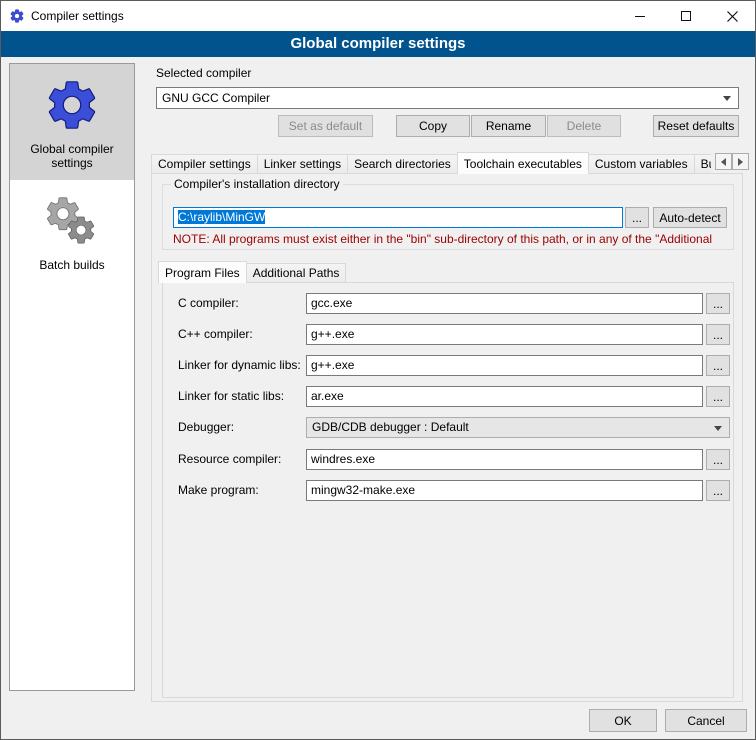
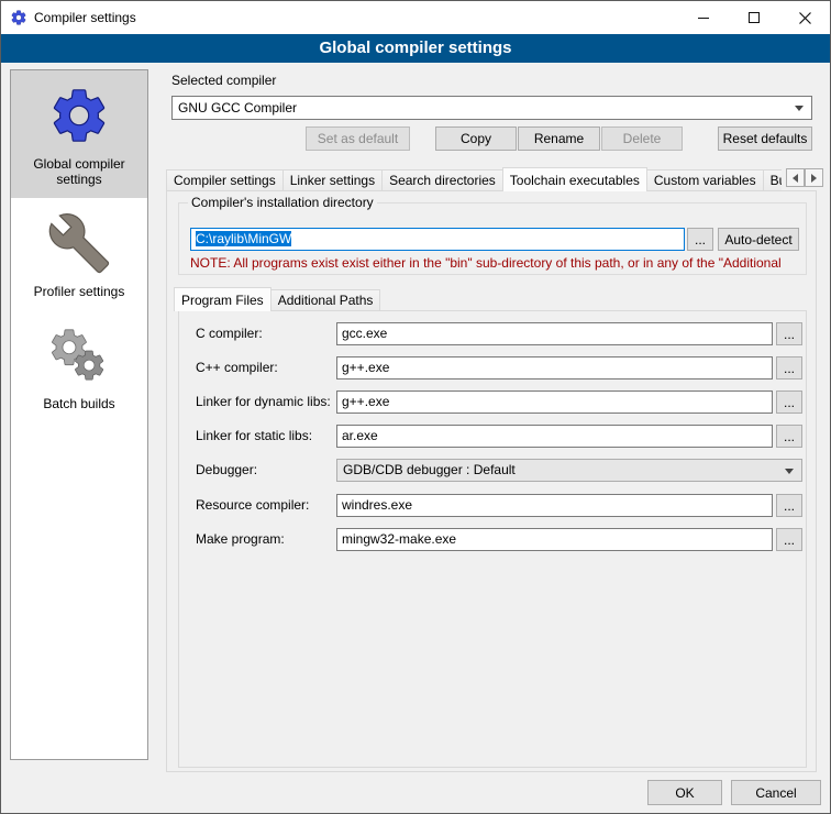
  Compiler settings
  Global compiler settings
  Global compiler settings
+ Profiler settings
  Batch builds
  Selected compiler
  GNU GCC Compiler
  Set as default
  Copy
  Rename
  Delete
  Reset defaults
  Compiler settings
  Linker settings
  Search directories
  Toolchain executables
  Custom variables
  Compiler's installation directory
  C:\raylib\MinGW
  ...
  Auto-detect
- NOTE: All programs must exist either in the "bin" sub-directory of this path, or in any of the "Additional
+ NOTE: All programs exist exist either in the "bin" sub-directory of this path, or in any of the "Additional
  Program Files
  Additional Paths
  C compiler:
  gcc.exe
  ...
  C++ compiler:
  g++.exe
  ...
  Linker for dynamic libs:
  g++.exe
  ...
  Linker for static libs:
  ar.exe
  ...
  Debugger:
  GDB/CDB debugger : Default
  Resource compiler:
  windres.exe
  ...
  Make program:
  mingw32-make.exe
  ...
  OK
  Cancel
